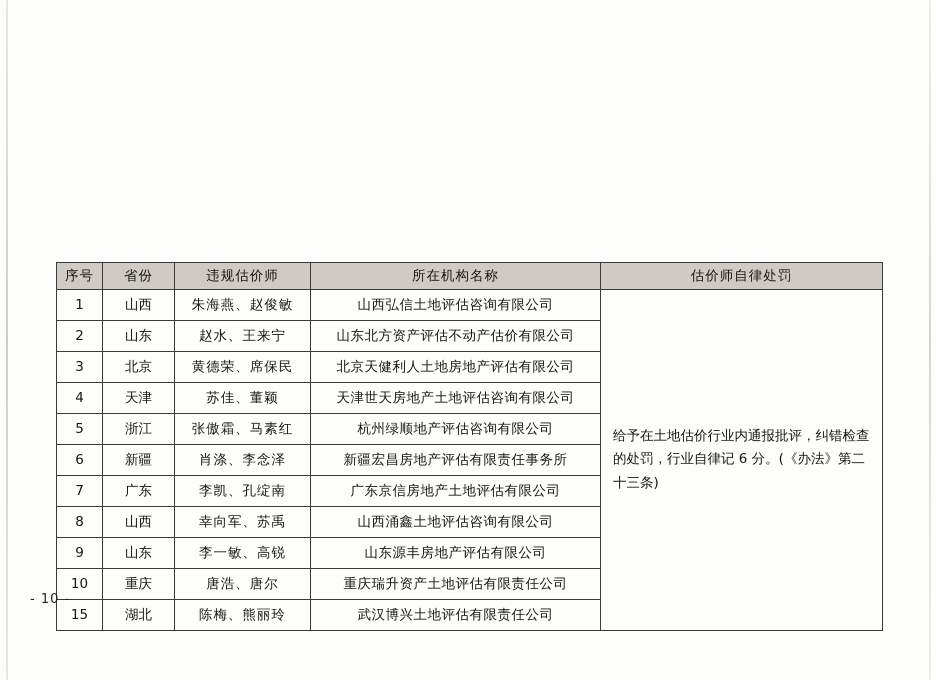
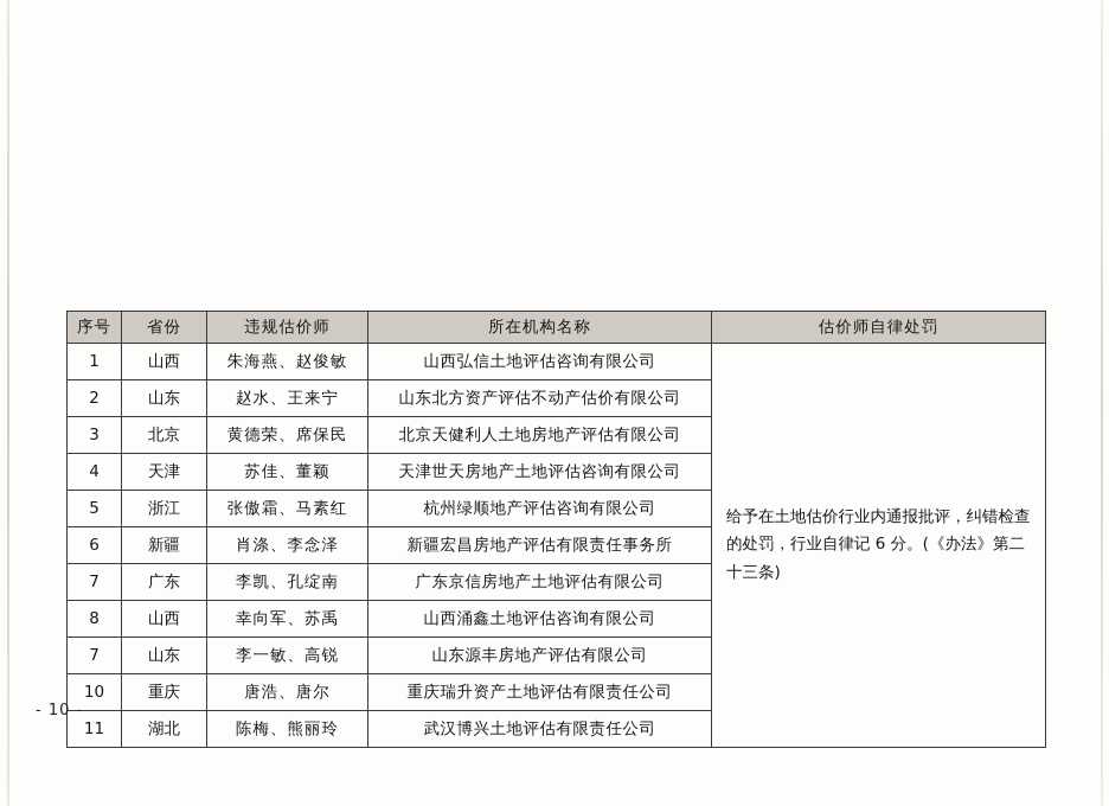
  序号	省份	违规估价师	所在机构名称	估价师自律处罚
  1	山西	朱海燕、赵俊敏	山西弘信土地评估咨询有限公司	给予在土地估价行业内通报批评，纠错检查的处罚，行业自律记 6 分。(《办法》第二十三条)
  2	山东	赵水、王来宁	山东北方资产评估不动产估价有限公司
  3	北京	黄德荣、席保民	北京天健利人土地房地产评估有限公司
  4	天津	苏佳、董颖	天津世天房地产土地评估咨询有限公司
  5	浙江	张傲霜、马素红	杭州绿顺地产评估咨询有限公司
  6	新疆	肖涤、李念泽	新疆宏昌房地产评估有限责任事务所
  7	广东	李凯、孔绽南	广东京信房地产土地评估有限公司
  8	山西	幸向军、苏禹	山西涌鑫土地评估咨询有限公司
- 9	山东	李一敏、高锐	山东源丰房地产评估有限公司
+ 7	山东	李一敏、高锐	山东源丰房地产评估有限公司
  10	重庆	唐浩、唐尔	重庆瑞升资产土地评估有限责任公司
- 15	湖北	陈梅、熊丽玲	武汉博兴土地评估有限责任公司
+ 11	湖北	陈梅、熊丽玲	武汉博兴土地评估有限责任公司
  - 10 -
